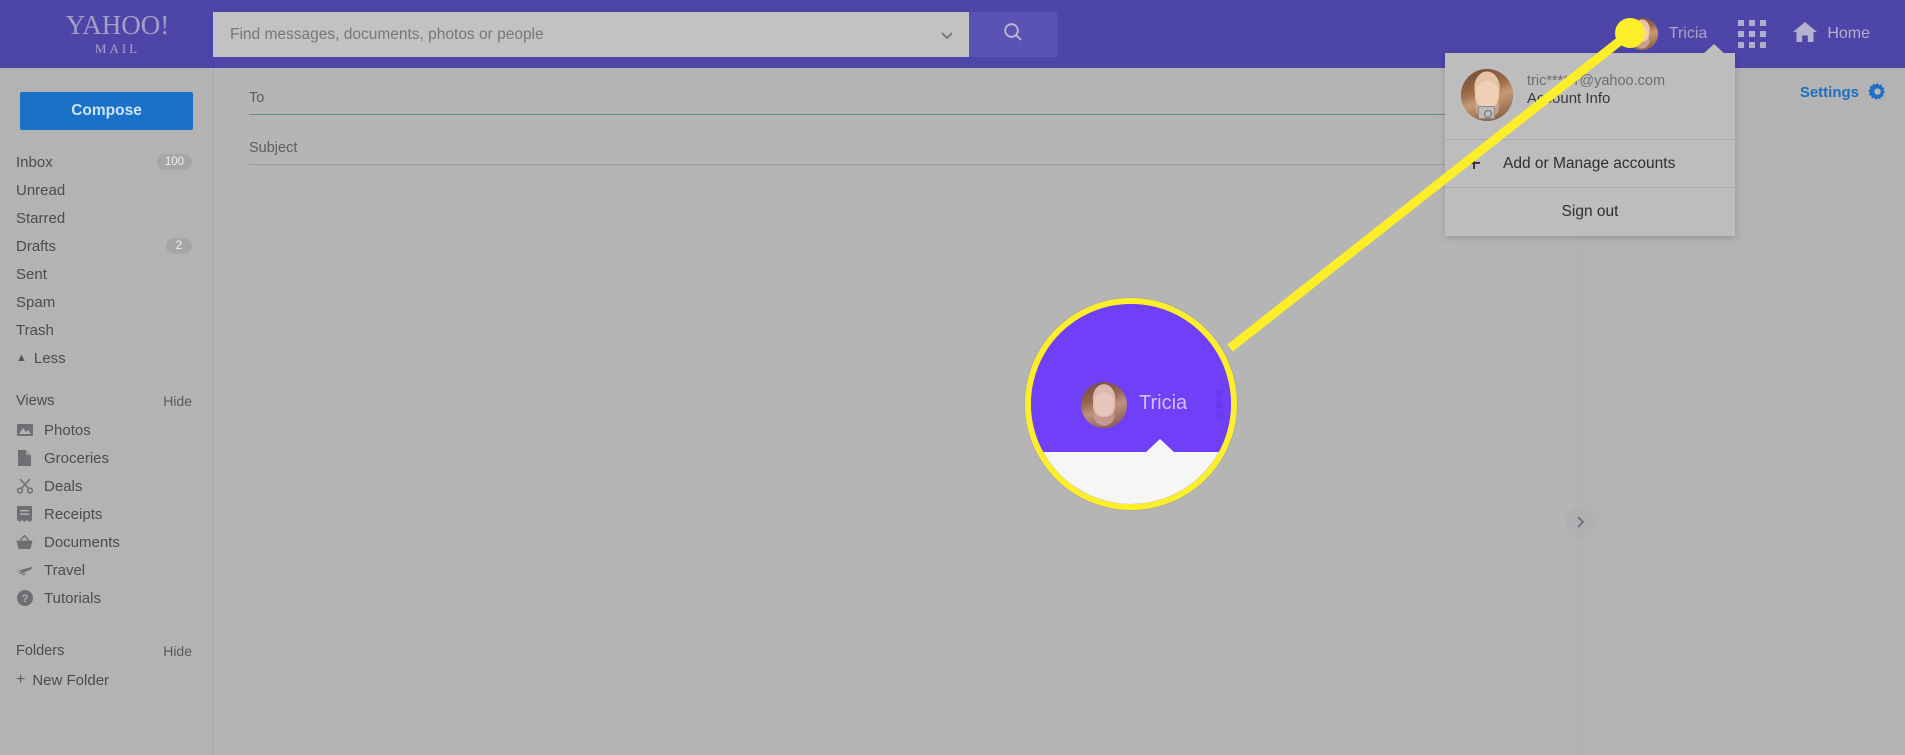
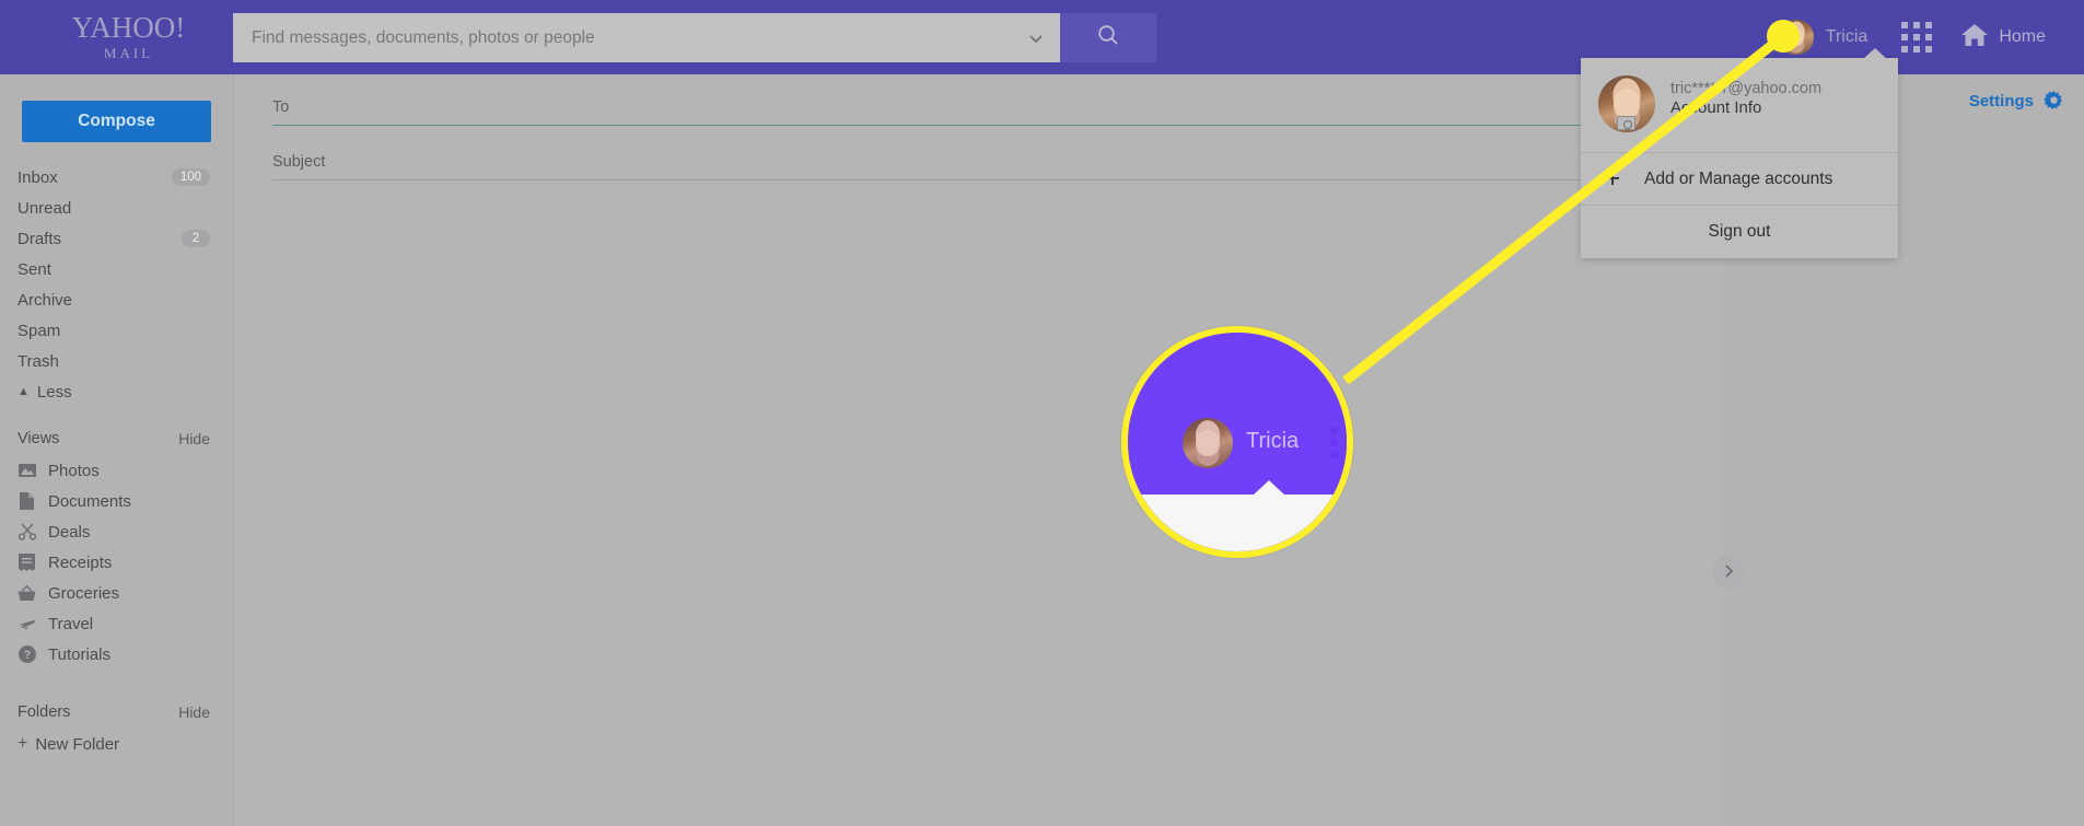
  YAHOO!
  MAIL
  Find messages, documents, photos or people
  Tricia
  Home
  Compose
  Inbox
  100
  Unread
- Starred
  Drafts
  2
  Sent
+ Archive
  Spam
  Trash
  ▲
  Less
  Views
  Hide
  Photos
- Groceries
+ Documents
  Deals
  Receipts
- Documents
+ Groceries
  Travel
  ?
  Tutorials
  Folders
  Hide
  +
  New Folder
  To
  Subject
  Settings
  tric***r@yahoo.com Aount Info
  +
  Add or Manage accounts
  Sign out
  Tricia
